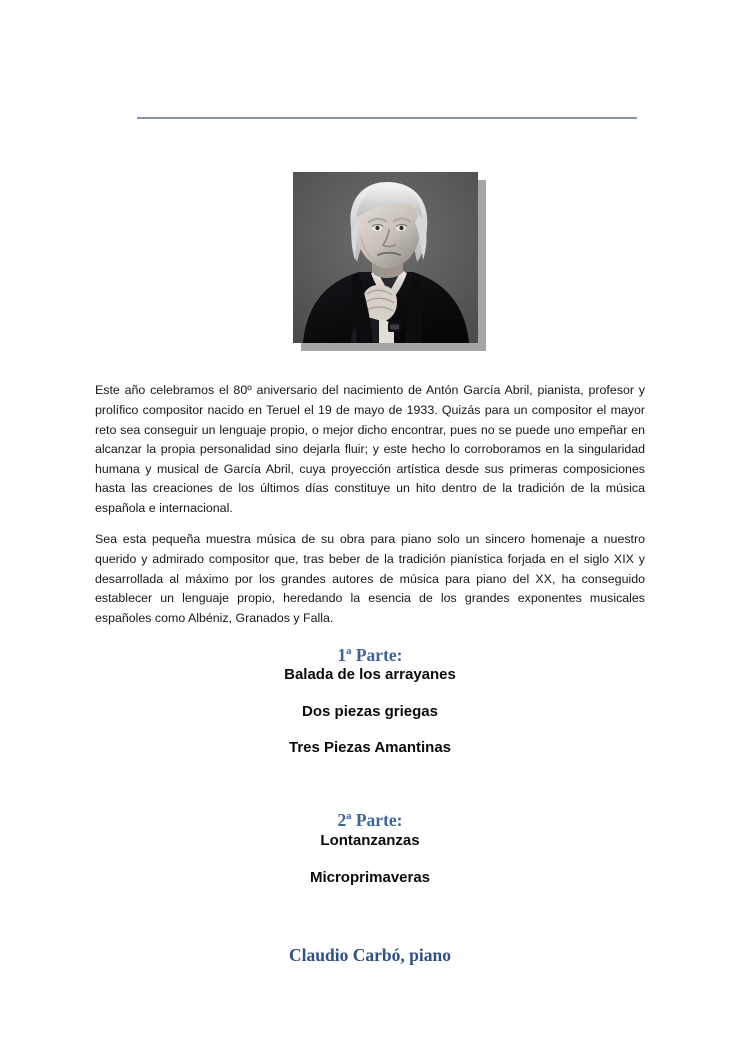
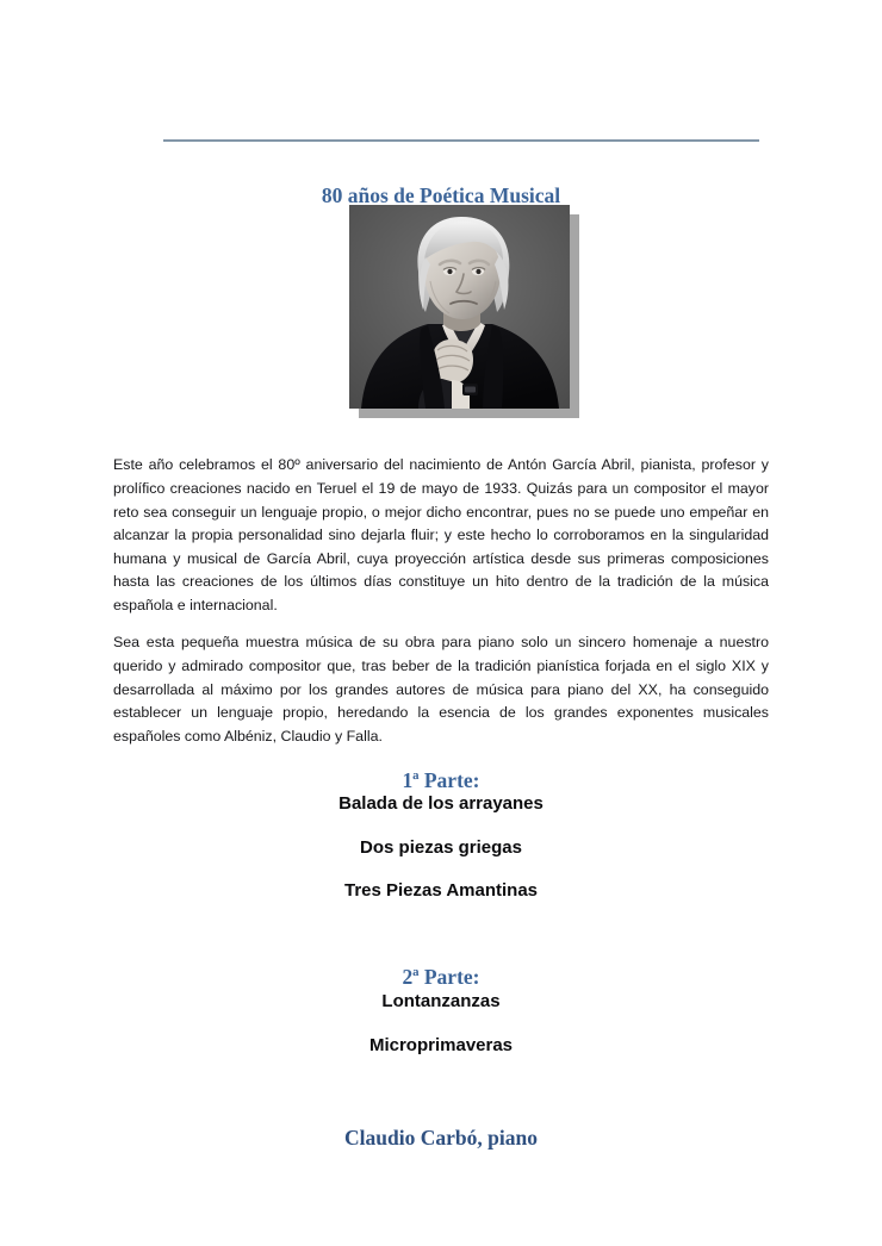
+ 80 años de Poética Musical
- Este año celebramos el 80º aniversario del nacimiento de Antón García Abril, pianista, profesor y prolífico compositor nacido en Teruel el 19 de mayo de 1933. Quizás para un compositor el mayor reto sea conseguir un lenguaje propio, o mejor dicho encontrar, pues no se puede uno empeñar en alcanzar la propia personalidad sino dejarla fluir; y este hecho lo corroboramos en la singularidad humana y musical de García Abril, cuya proyección artística desde sus primeras composiciones hasta las creaciones de los últimos días constituye un hito dentro de la tradición de la música española e internacional.
+ Este año celebramos el 80º aniversario del nacimiento de Antón García Abril, pianista, profesor y prolífico creaciones nacido en Teruel el 19 de mayo de 1933. Quizás para un compositor el mayor reto sea conseguir un lenguaje propio, o mejor dicho encontrar, pues no se puede uno empeñar en alcanzar la propia personalidad sino dejarla fluir; y este hecho lo corroboramos en la singularidad humana y musical de García Abril, cuya proyección artística desde sus primeras composiciones hasta las creaciones de los últimos días constituye un hito dentro de la tradición de la música española e internacional.
- Sea esta pequeña muestra música de su obra para piano solo un sincero homenaje a nuestro querido y admirado compositor que, tras beber de la tradición pianística forjada en el siglo XIX y desarrollada al máximo por los grandes autores de música para piano del XX, ha conseguido establecer un lenguaje propio, heredando la esencia de los grandes exponentes musicales españoles como Albéniz, Granados y Falla.
+ Sea esta pequeña muestra música de su obra para piano solo un sincero homenaje a nuestro querido y admirado compositor que, tras beber de la tradición pianística forjada en el siglo XIX y desarrollada al máximo por los grandes autores de música para piano del XX, ha conseguido establecer un lenguaje propio, heredando la esencia de los grandes exponentes musicales españoles como Albéniz, Claudio y Falla.
  1ª Parte:
  Balada de los arrayanes
  Dos piezas griegas
  Tres Piezas Amantinas
  2ª Parte:
  Lontanzanzas
  Microprimaveras
  Claudio Carbó, piano
